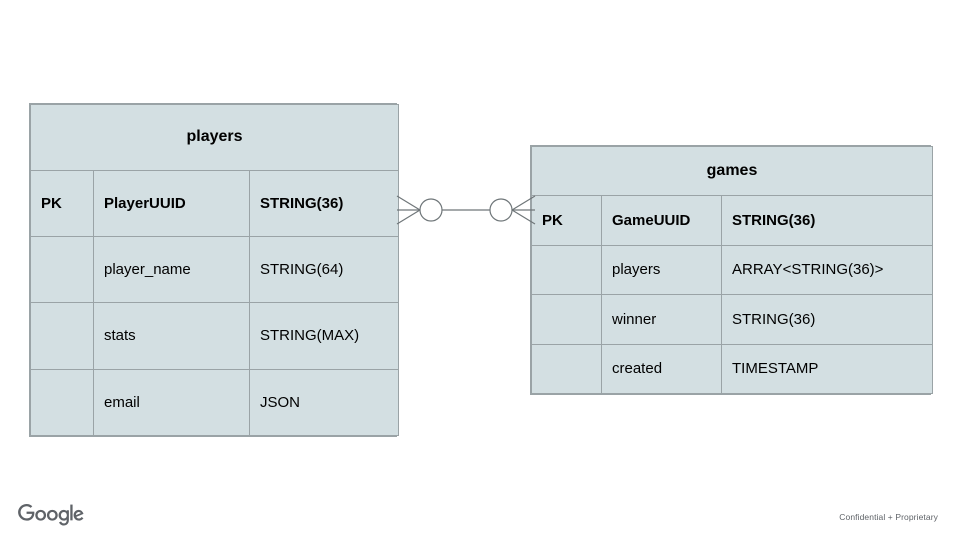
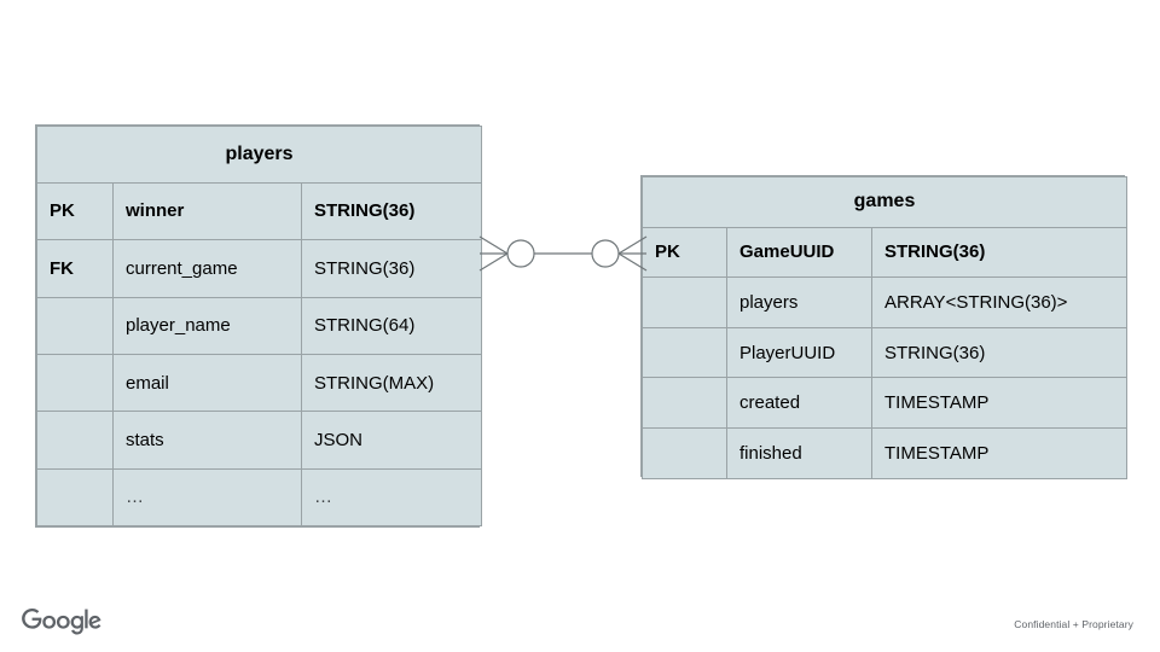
  players
- PK	PlayerUUID	STRING(36)
+ PK	winner	STRING(36)
+ FK	current_game	STRING(36)
  	player_name	STRING(64)
- 	stats	STRING(MAX)
+ 	email	STRING(MAX)
- 	email	JSON
+ 	stats	JSON
+ 	…	…
  games
  PK	GameUUID	STRING(36)
  	players	ARRAY<STRING(36)>
- 	winner	STRING(36)
+ 	PlayerUUID	STRING(36)
  	created	TIMESTAMP
+ 	finished	TIMESTAMP
  Confidential + Proprietary
